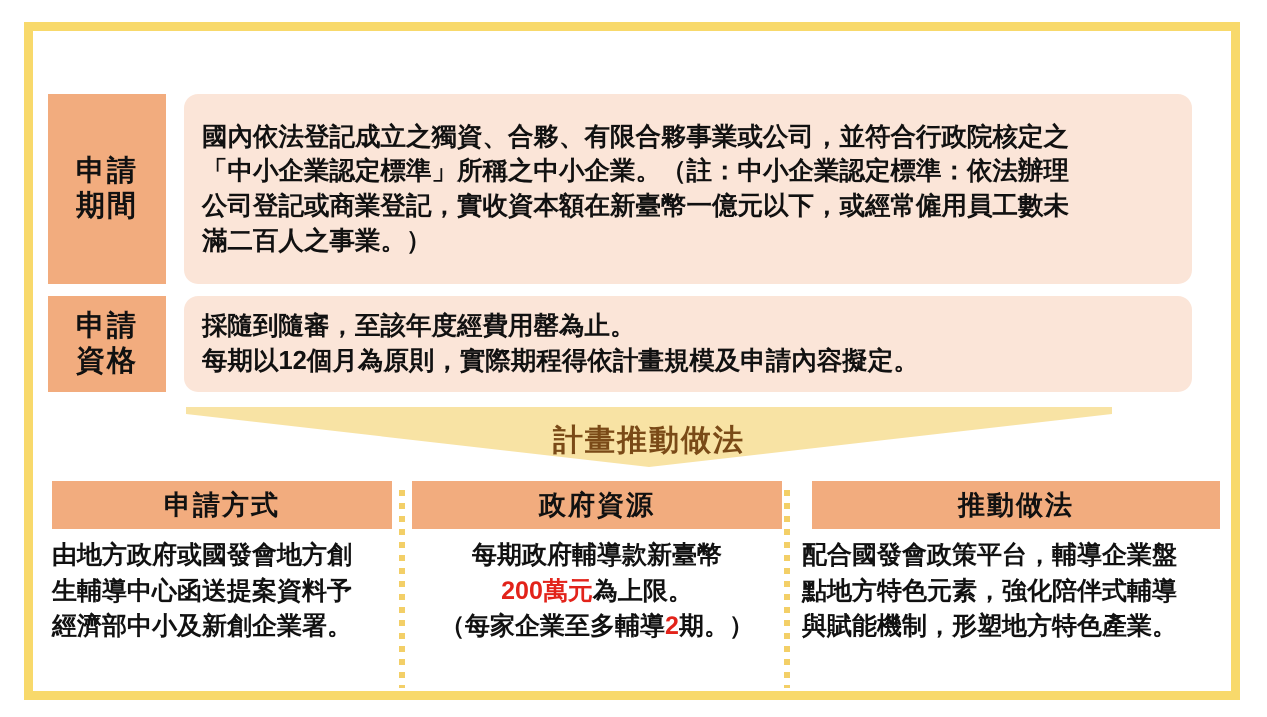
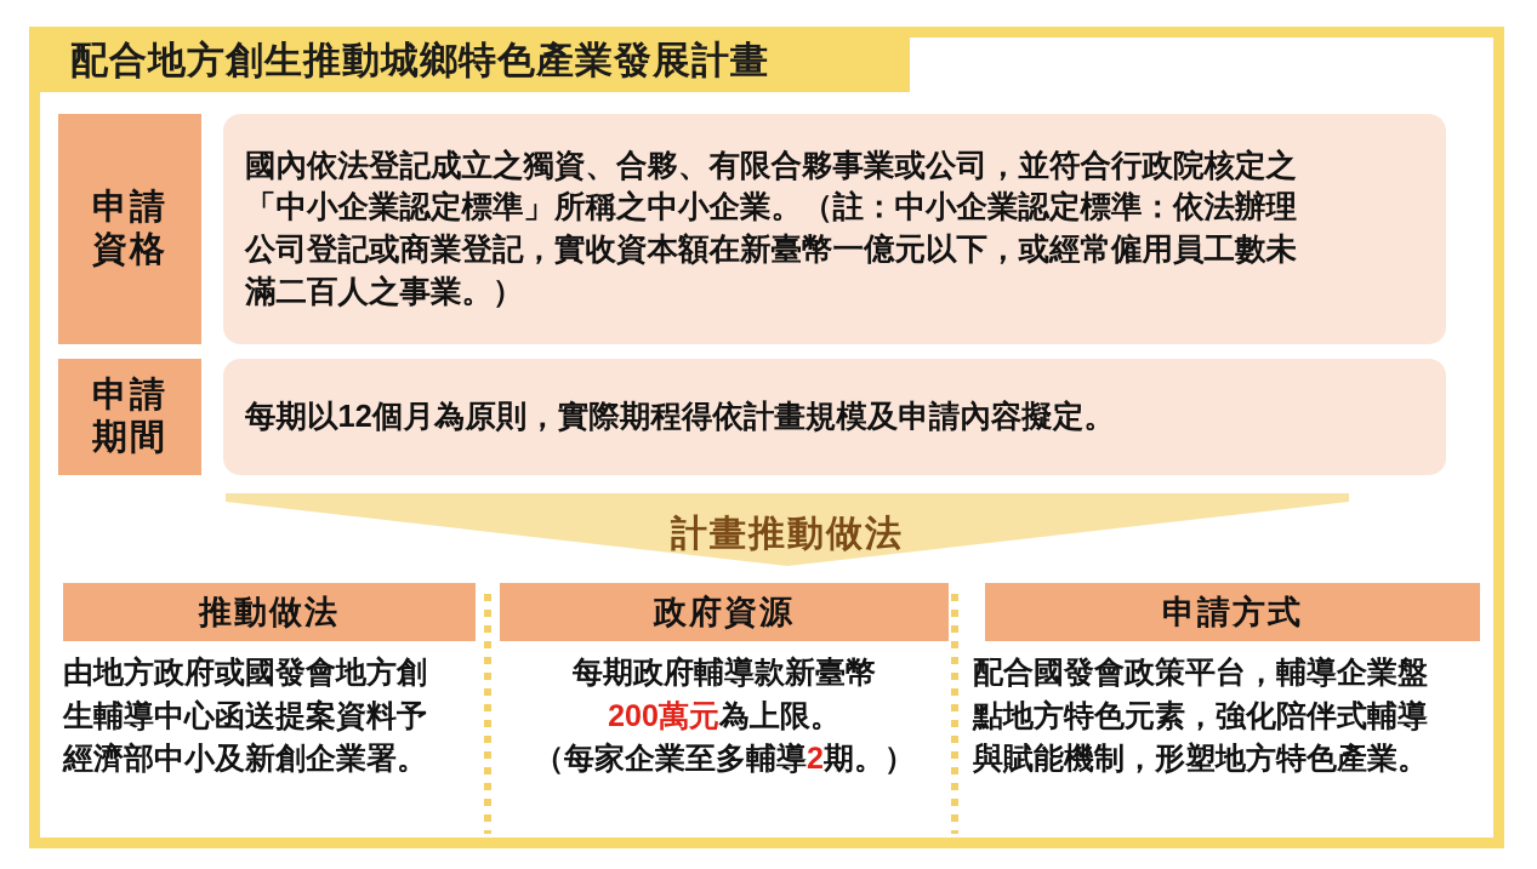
+ 配合地方創生推動城鄉特色產業發展計畫
  申請
- 期間
+ 資格
  國內依法登記成立之獨資、合夥、有限合夥事業或公司，並符合行政院核定之
  「中小企業認定標準」所稱之中小企業。（註：中小企業認定標準：依法辦理
  公司登記或商業登記，實收資本額在新臺幣一億元以下，或經常僱用員工數未
  滿二百人之事業。）
  申請
- 資格
+ 期間
- 採隨到隨審，至該年度經費用罄為止。
  每期以12個月為原則，實際期程得依計畫規模及申請內容擬定。
  計畫推動做法
- 申請方式
+ 推動做法
  由地方政府或國發會地方創
  生輔導中心函送提案資料予
  經濟部中小及新創企業署。
  政府資源
  每期政府輔導款新臺幣
  200萬元為上限。
  （每家企業至多輔導2期。）
- 推動做法
+ 申請方式
  配合國發會政策平台，輔導企業盤
  點地方特色元素，強化陪伴式輔導
  與賦能機制，形塑地方特色產業。
